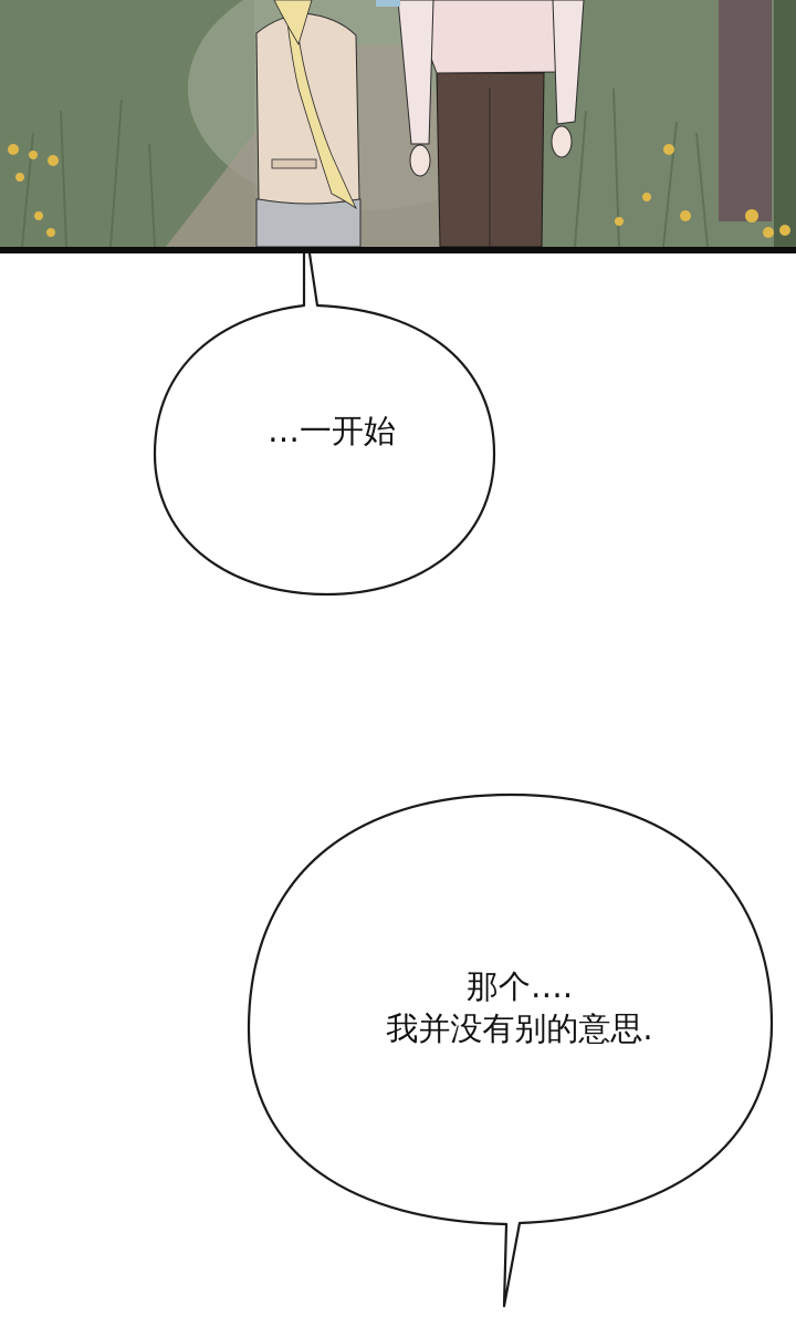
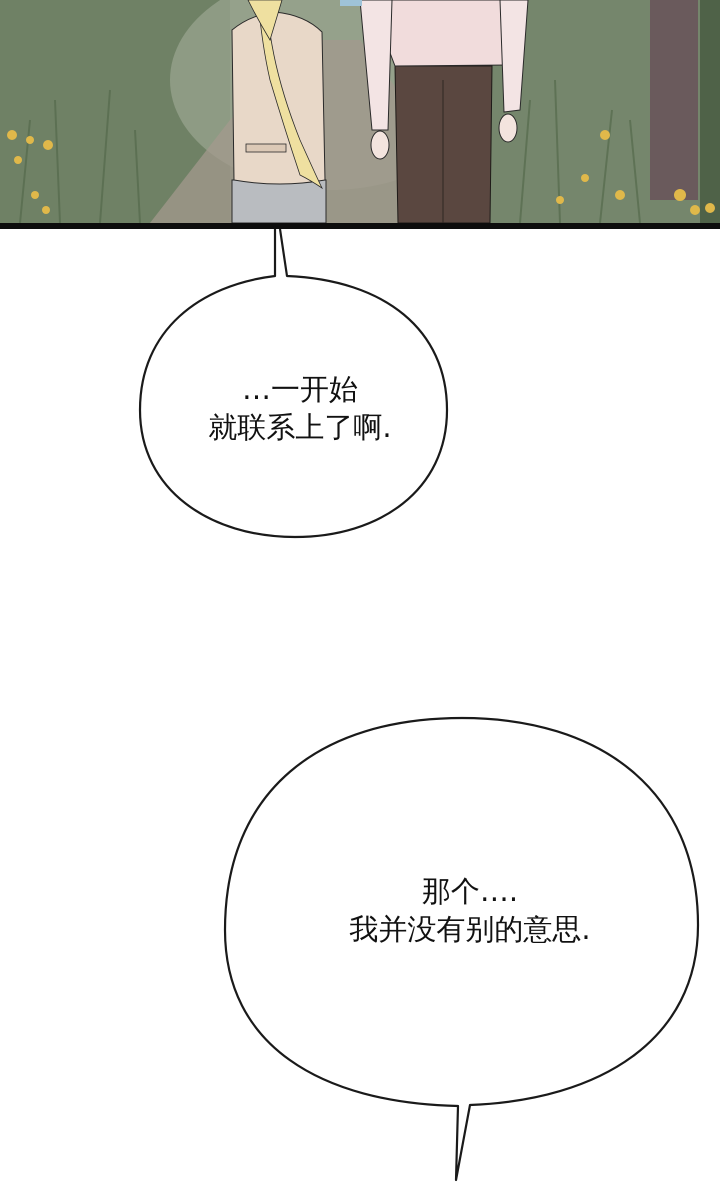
  …一开始
+ 就联系上了啊.
  那个….
  我并没有别的意思.
